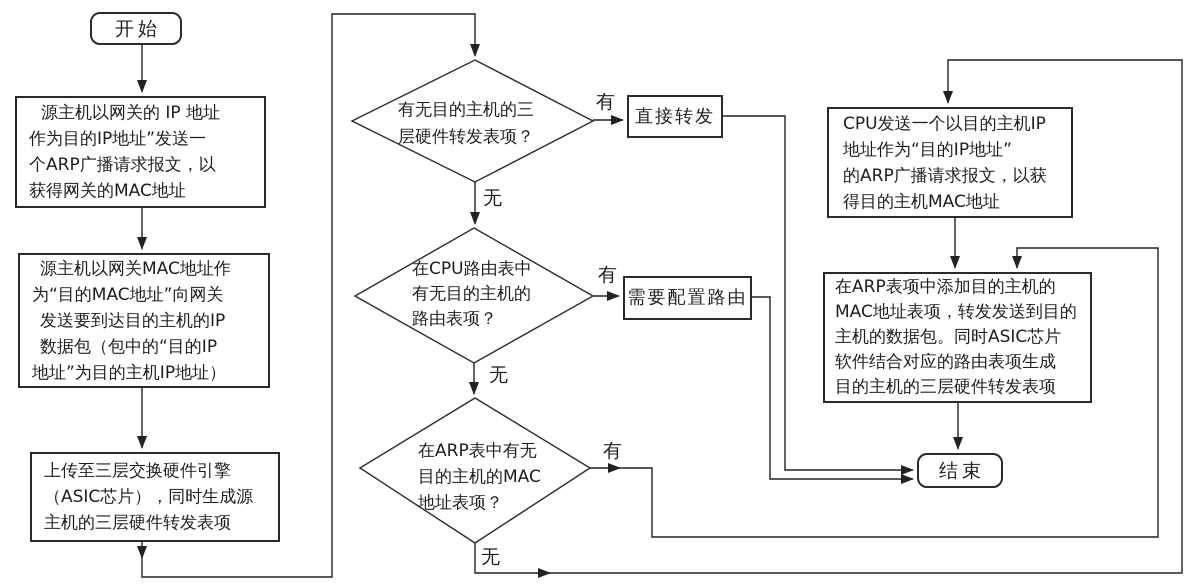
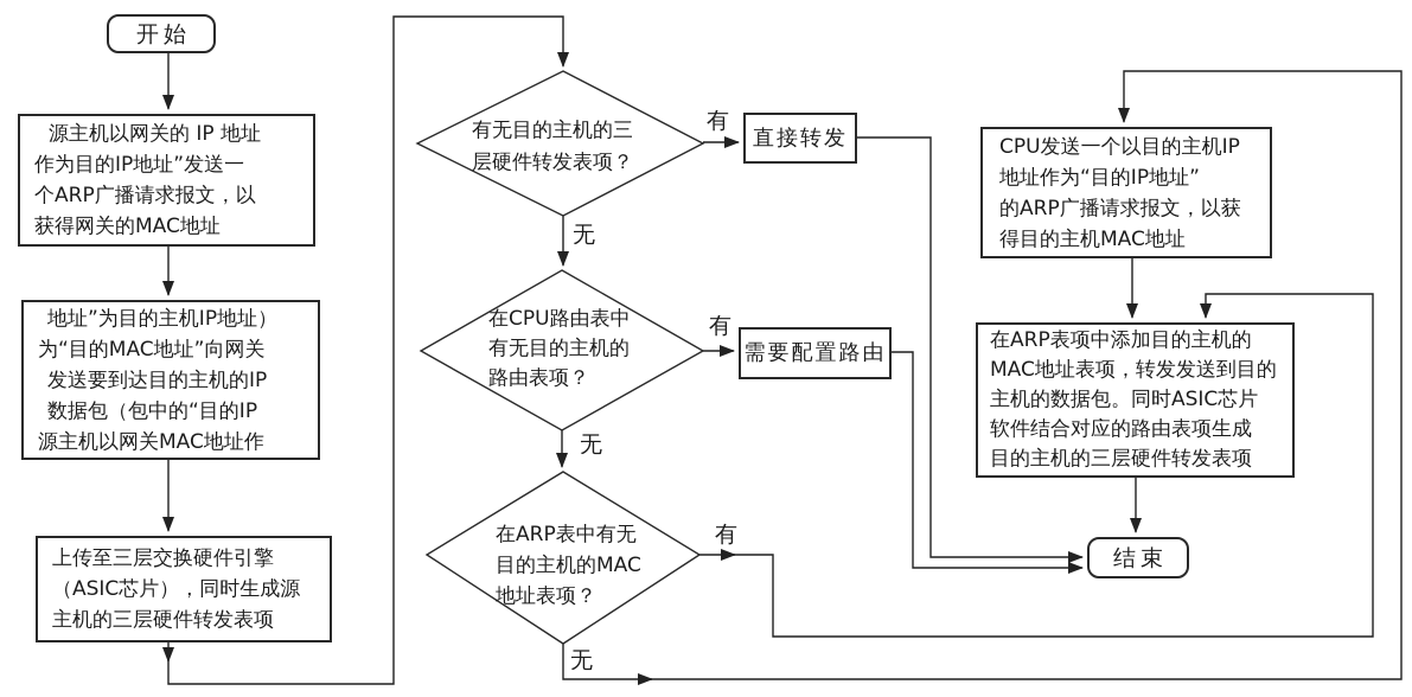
  开始
  源主机以网关的 IP 地址
  作为目的IP地址”发送一
  个ARP广播请求报文，以
  获得网关的MAC地址
- 源主机以网关MAC地址作
+ 地址”为目的主机IP地址）
  为“目的MAC地址”向网关
  发送要到达目的主机的IP
  数据包（包中的“目的IP
- 地址”为目的主机IP地址）
+ 源主机以网关MAC地址作
  上传至三层交换硬件引擎
  （ASIC芯片），同时生成源
  主机的三层硬件转发表项
  有无目的主机的三
  层硬件转发表项？
  直接转发
  在CPU路由表中
  有无目的主机的
  路由表项？
  需要配置路由
  在ARP表中有无
  目的主机的MAC
  地址表项？
  CPU发送一个以目的主机IP
  地址作为“目的IP地址”
  的ARP广播请求报文，以获
  得目的主机MAC地址
  在ARP表项中添加目的主机的
  MAC地址表项，转发发送到目的
  主机的数据包。同时ASIC芯片
  软件结合对应的路由表项生成
  目的主机的三层硬件转发表项
  结束
  有
  无
  有
  无
  有
  无
